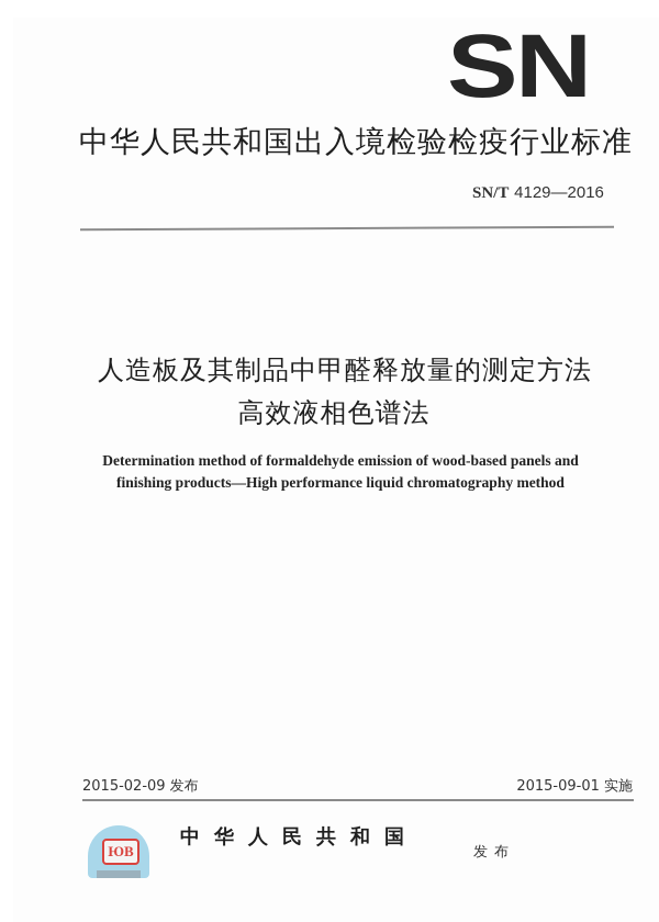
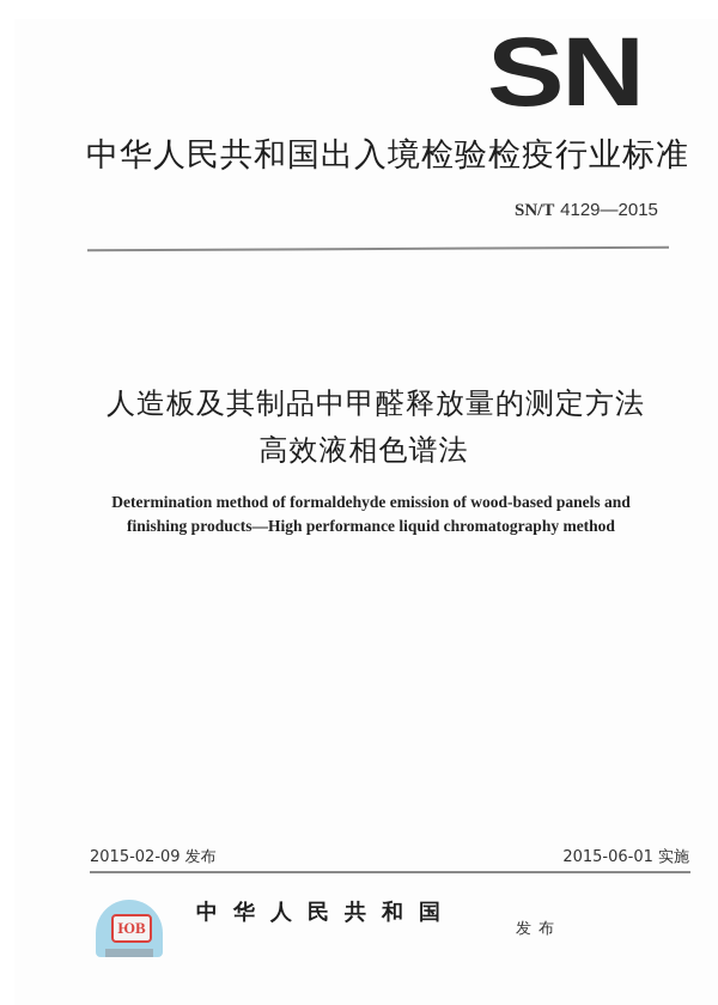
  SN
  中华人民共和国出入境检验检疫行业标准
- SN/T 4129—2016
+ SN/T 4129—2015
  人造板及其制品中甲醛释放量的测定方法
  高效液相色谱法
  Determination method of formaldehyde emission of wood-based panels and
  finishing products—High performance liquid chromatography method
  2015-02-09 发布
- 2015-09-01 实施
+ 2015-06-01 实施
  ЮB
  中华人民共和国
  发布
